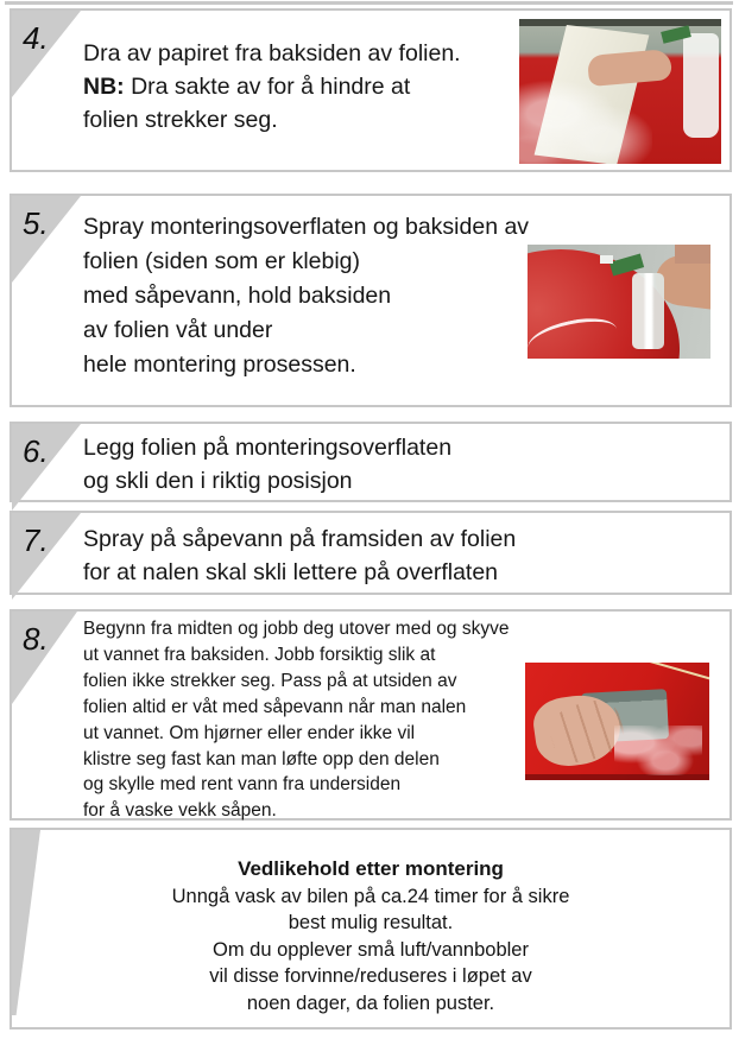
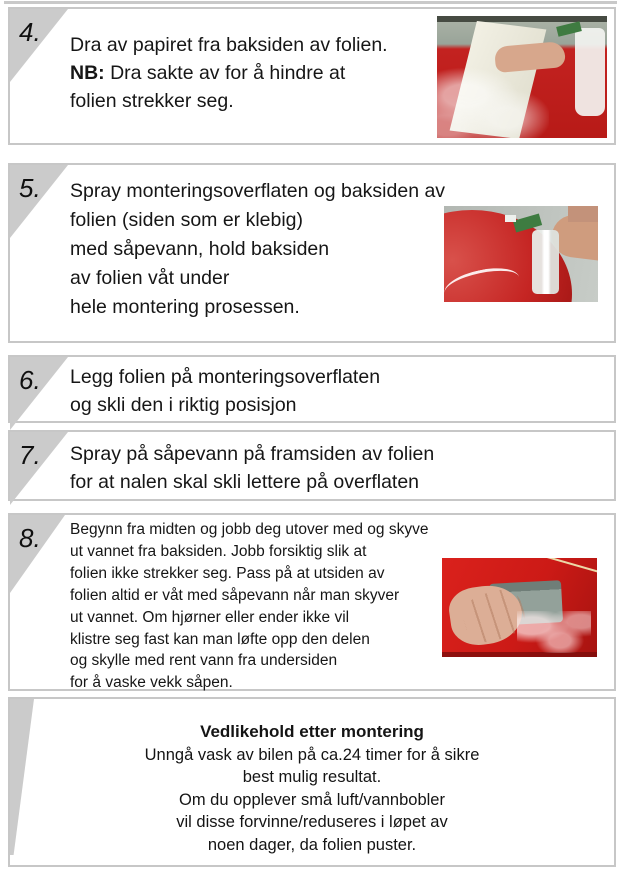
  4.
  Dra av papiret fra baksiden av folien.
  NB: Dra sakte av for å hindre at
  folien strekker seg.
  5.
  Spray monteringsoverflaten og baksiden av
  folien (siden som er klebig)
  med såpevann, hold baksiden
  av folien våt under
  hele montering prosessen.
  6.
  Legg folien på monteringsoverflaten
  og skli den i riktig posisjon
  7.
  Spray på såpevann på framsiden av folien
  for at nalen skal skli lettere på overflaten
  8.
  Begynn fra midten og jobb deg utover med og skyve
  ut vannet fra baksiden. Jobb forsiktig slik at
  folien ikke strekker seg. Pass på at utsiden av
- folien altid er våt med såpevann når man nalen
+ folien altid er våt med såpevann når man skyver
  ut vannet. Om hjørner eller ender ikke vil
  klistre seg fast kan man løfte opp den delen
  og skylle med rent vann fra undersiden
  for å vaske vekk såpen.
  Vedlikehold etter montering
  Unngå vask av bilen på ca.24 timer for å sikre
  best mulig resultat.
  Om du opplever små luft/vannbobler
  vil disse forvinne/reduseres i løpet av
  noen dager, da folien puster.
